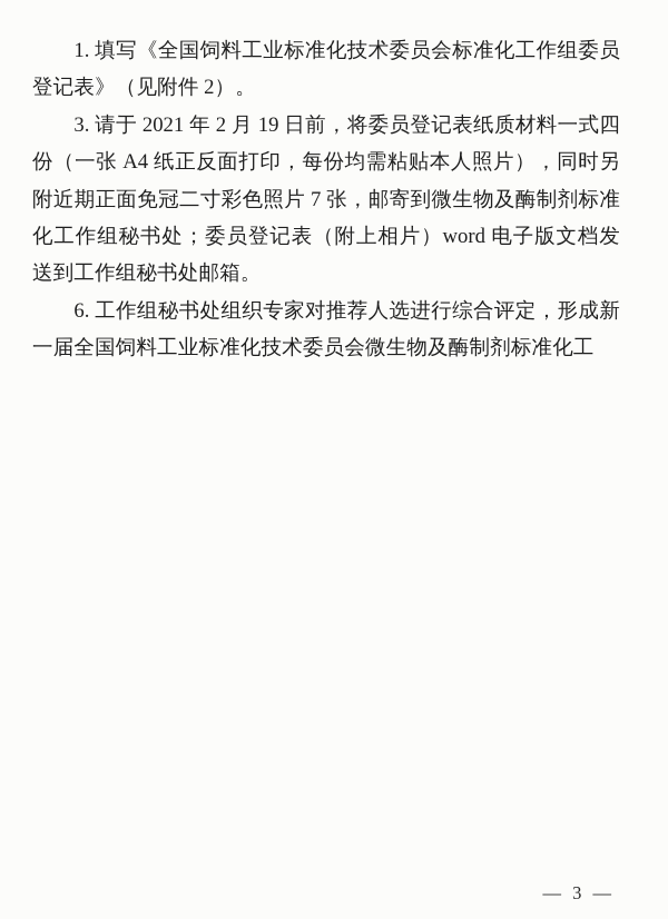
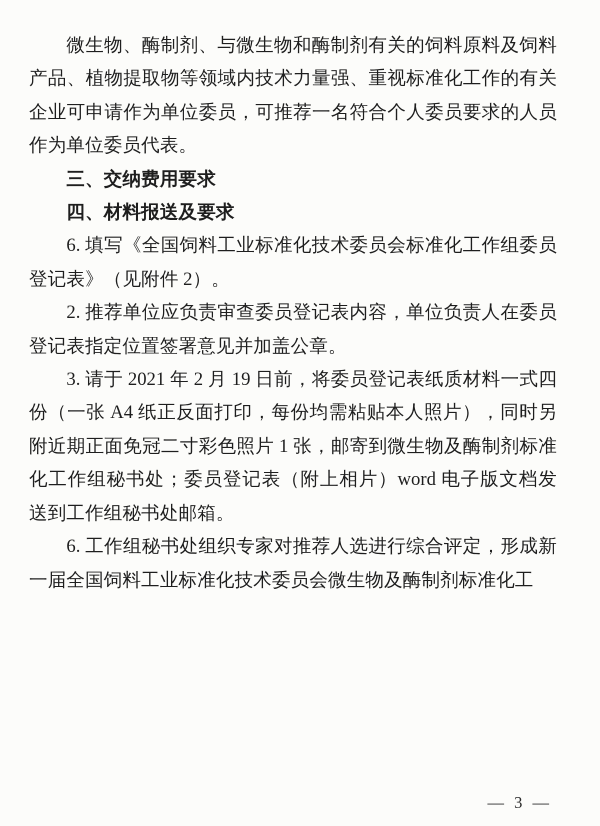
+ 微生物、酶制剂、与微生物和酶制剂有关的饲料原料及饲料产品、植物提取物等领域内技术力量强、重视标准化工作的有关企业可申请作为单位委员，可推荐一名符合个人委员要求的人员作为单位委员代表。
+ 三、交纳费用要求
+ 四、材料报送及要求
- 1. 填写《全国饲料工业标准化技术委员会标准化工作组委员登记表》（见附件 2）。
+ 6. 填写《全国饲料工业标准化技术委员会标准化工作组委员登记表》（见附件 2）。
+ 2. 推荐单位应负责审查委员登记表内容，单位负责人在委员登记表指定位置签署意见并加盖公章。
- 3. 请于 2021 年 2 月 19 日前，将委员登记表纸质材料一式四份（一张 A4 纸正反面打印，每份均需粘贴本人照片），同时另附近期正面免冠二寸彩色照片 7 张，邮寄到微生物及酶制剂标准化工作组秘书处；委员登记表（附上相片）word 电子版文档发送到工作组秘书处邮箱。
+ 3. 请于 2021 年 2 月 19 日前，将委员登记表纸质材料一式四份（一张 A4 纸正反面打印，每份均需粘贴本人照片），同时另附近期正面免冠二寸彩色照片 1 张，邮寄到微生物及酶制剂标准化工作组秘书处；委员登记表（附上相片）word 电子版文档发送到工作组秘书处邮箱。
  6. 工作组秘书处组织专家对推荐人选进行综合评定，形成新一届全国饲料工业标准化技术委员会微生物及酶制剂标准化工
  — 3 —
